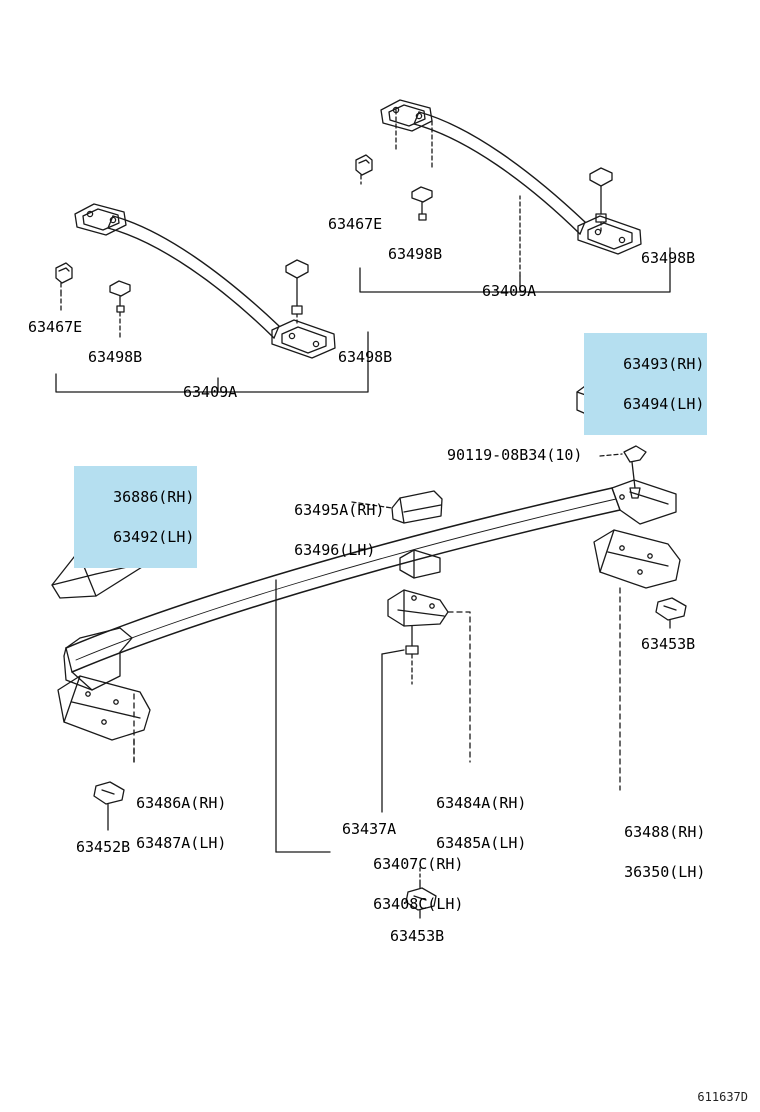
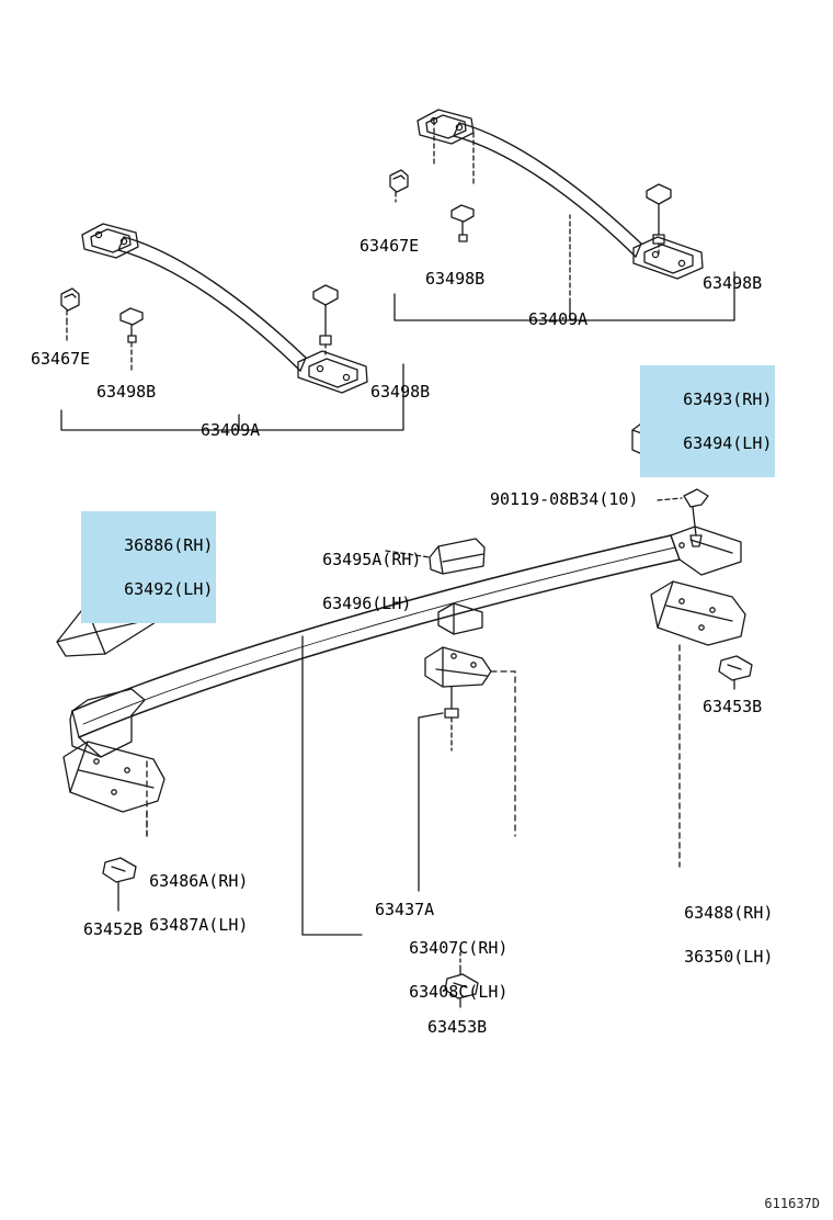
  63467E
  63498B
  63498B
  63409A
  63467E
  63498B
  63498B
  63409A
  63493(RH)
  63494(LH)
  36886(RH)
  63492(LH)
  63495A(RH)
  63496(LH)
  90119-08B34(10)
  63453B
  63486A(RH)
  63487A(LH)
- 63484A(RH)
- 63485A(LH)
  63488(RH)
  36350(LH)
  63437A
  63452B
  63407C(RH)
  63408C(LH)
  63453B
  611637D
